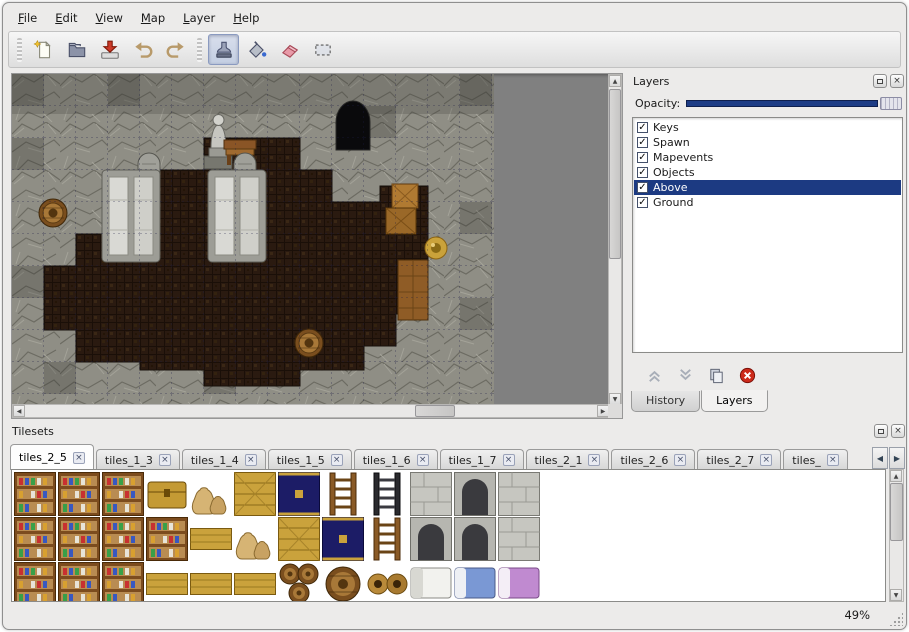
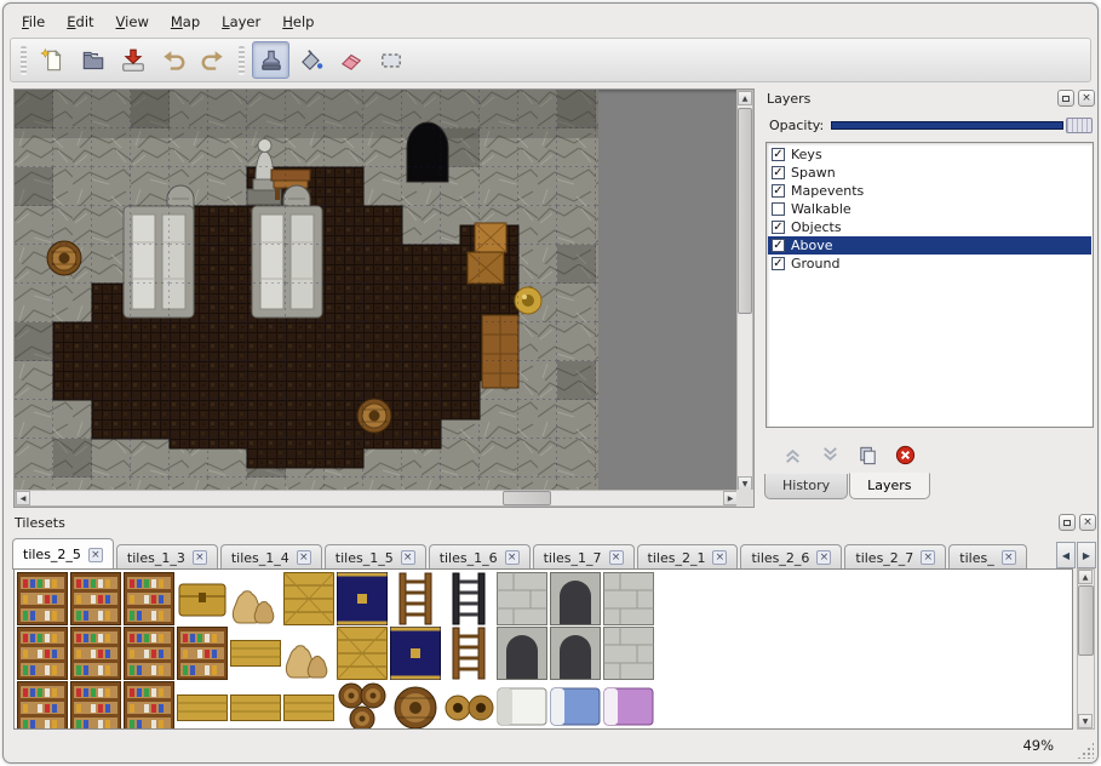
  File
  Edit
  View
  Map
  Layer
  Help
  Layers
  ×
  Opacity:
  ✓
  Keys
  ✓
  Spawn
  ✓
  Mapevents
+ Walkable
  ✓
  Objects
  ✓
  Above
  ✓
  Ground
  History
  Layers
  Tilesets
  ×
  tiles_2_5
  ×
  tiles_1_3
  ×
  tiles_1_4
  ×
  tiles_1_5
  ×
  tiles_1_6
  ×
  tiles_1_7
  ×
  tiles_2_1
  ×
  tiles_2_6
  ×
  tiles_2_7
  ×
  tiles_
  ×
  ◀
  ▶
  49%
